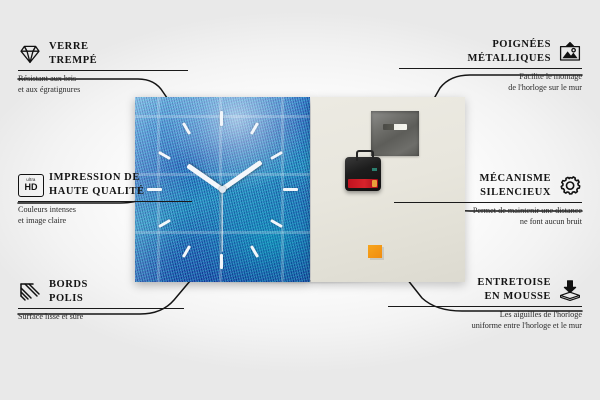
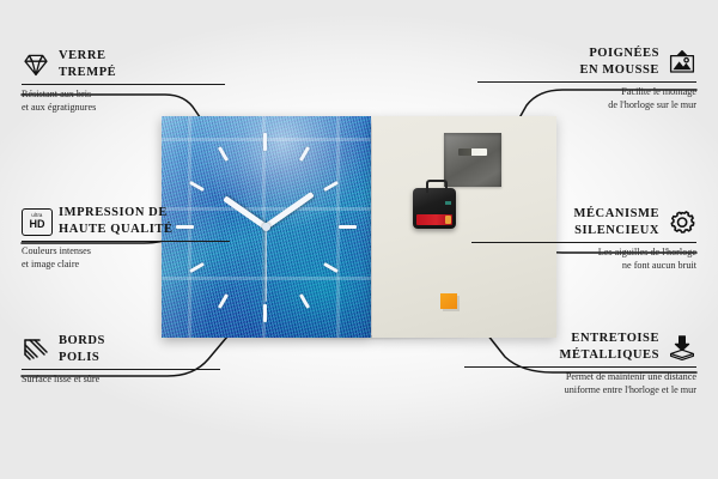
  VERRE
  TREMPÉ
  Résistant aux bris
  et aux égratignures
  HD
  IMPRESSION DE
  HAUTE QUALITÉ
  Couleurs intenses
  et image claire
  BORDS
  POLIS
  Surface lisse et sûre
  POIGNÉES
- MÉTALLIQUES
+ EN MOUSSE
  Facilite le montage
  de l'horloge sur le mur
  MÉCANISME
  SILENCIEUX
- Permet de maintenir une distance
+ Les aiguilles de l'horloge
  ne font aucun bruit
  ENTRETOISE
- EN MOUSSE
+ MÉTALLIQUES
- Les aiguilles de l'horloge
+ Permet de maintenir une distance
  uniforme entre l'horloge et le mur
